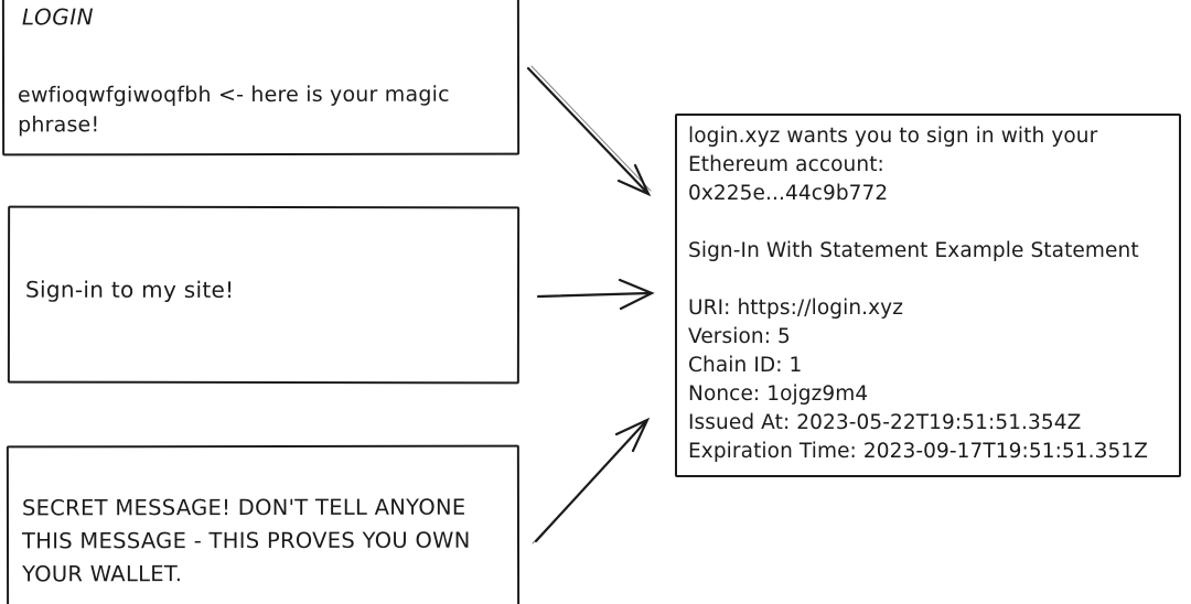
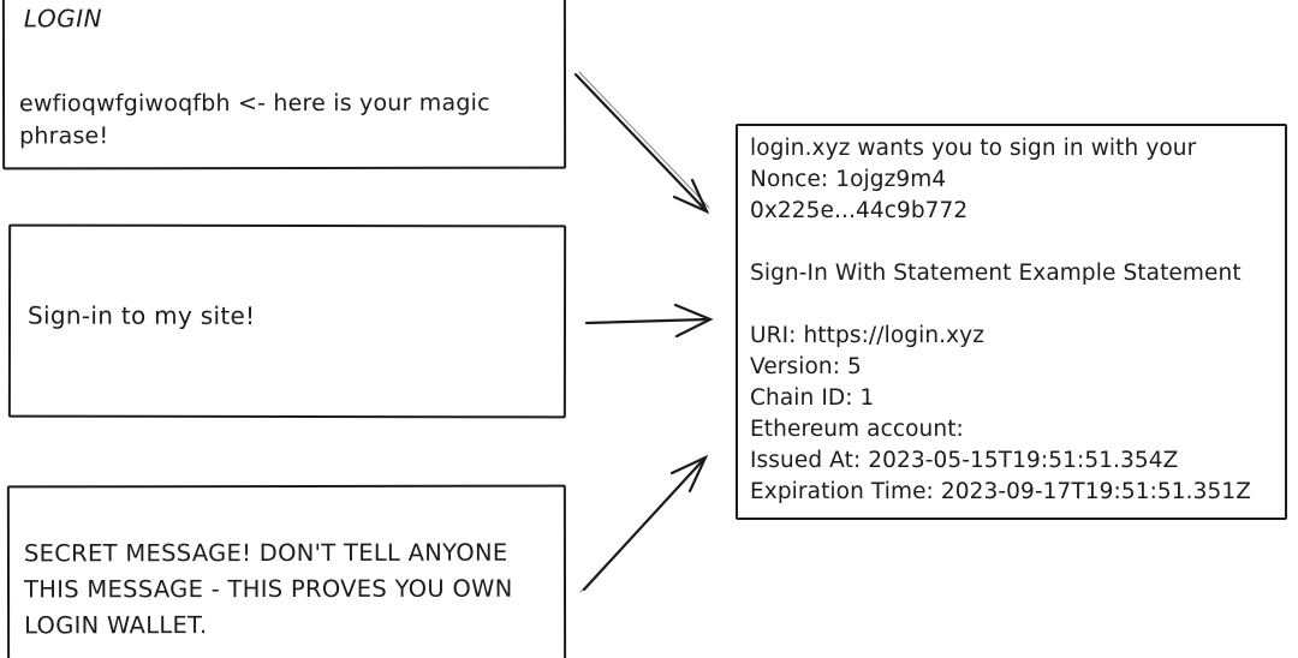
  LOGIN
  ewfioqwfgiwoqfbh <- here is your magic phrase!
  Sign-in to my site!
- SECRET MESSAGE! DON'T TELL ANYONE THIS MESSAGE - THIS PROVES YOU OWN YOUR WALLET.
+ SECRET MESSAGE! DON'T TELL ANYONE THIS MESSAGE - THIS PROVES YOU OWN LOGIN WALLET.
  login.xyz wants you to sign in with your
- Ethereum account:
+ Nonce: 1ojgz9m4
  0x225e...44c9b772
  Sign-In With Statement Example Statement
  URI: https://login.xyz
  Version: 5
  Chain ID: 1
- Nonce: 1ojgz9m4
+ Ethereum account:
- Issued At: 2023-05-22T19:51:51.354Z
+ Issued At: 2023-05-15T19:51:51.354Z
  Expiration Time: 2023-09-17T19:51:51.351Z
